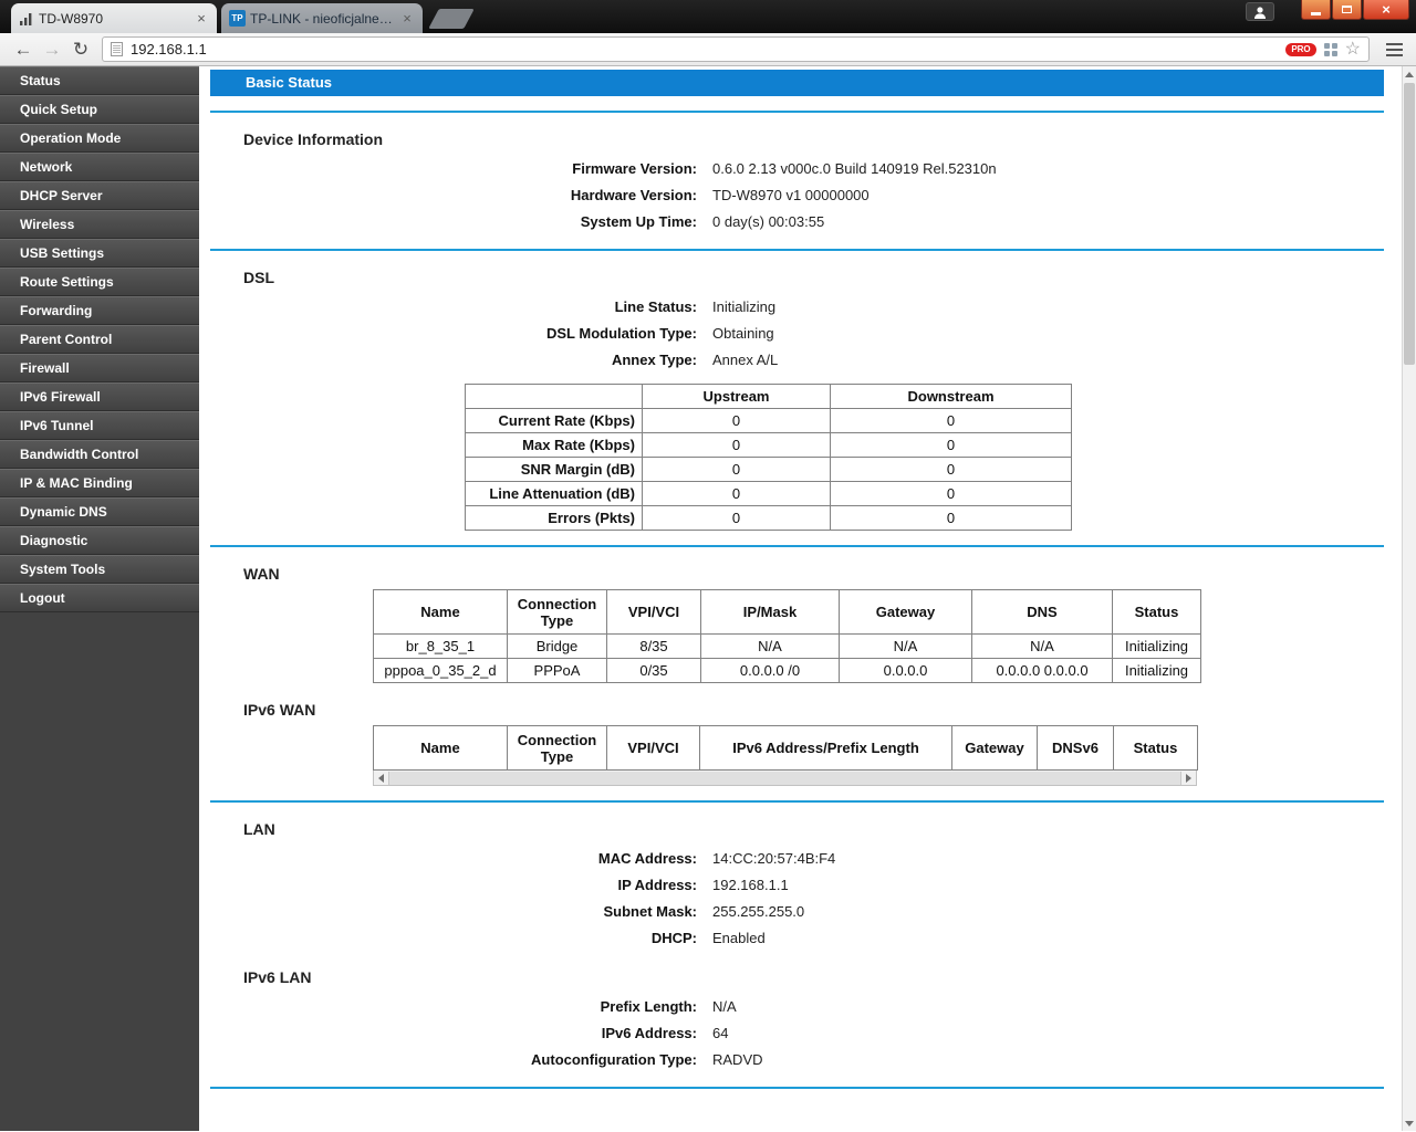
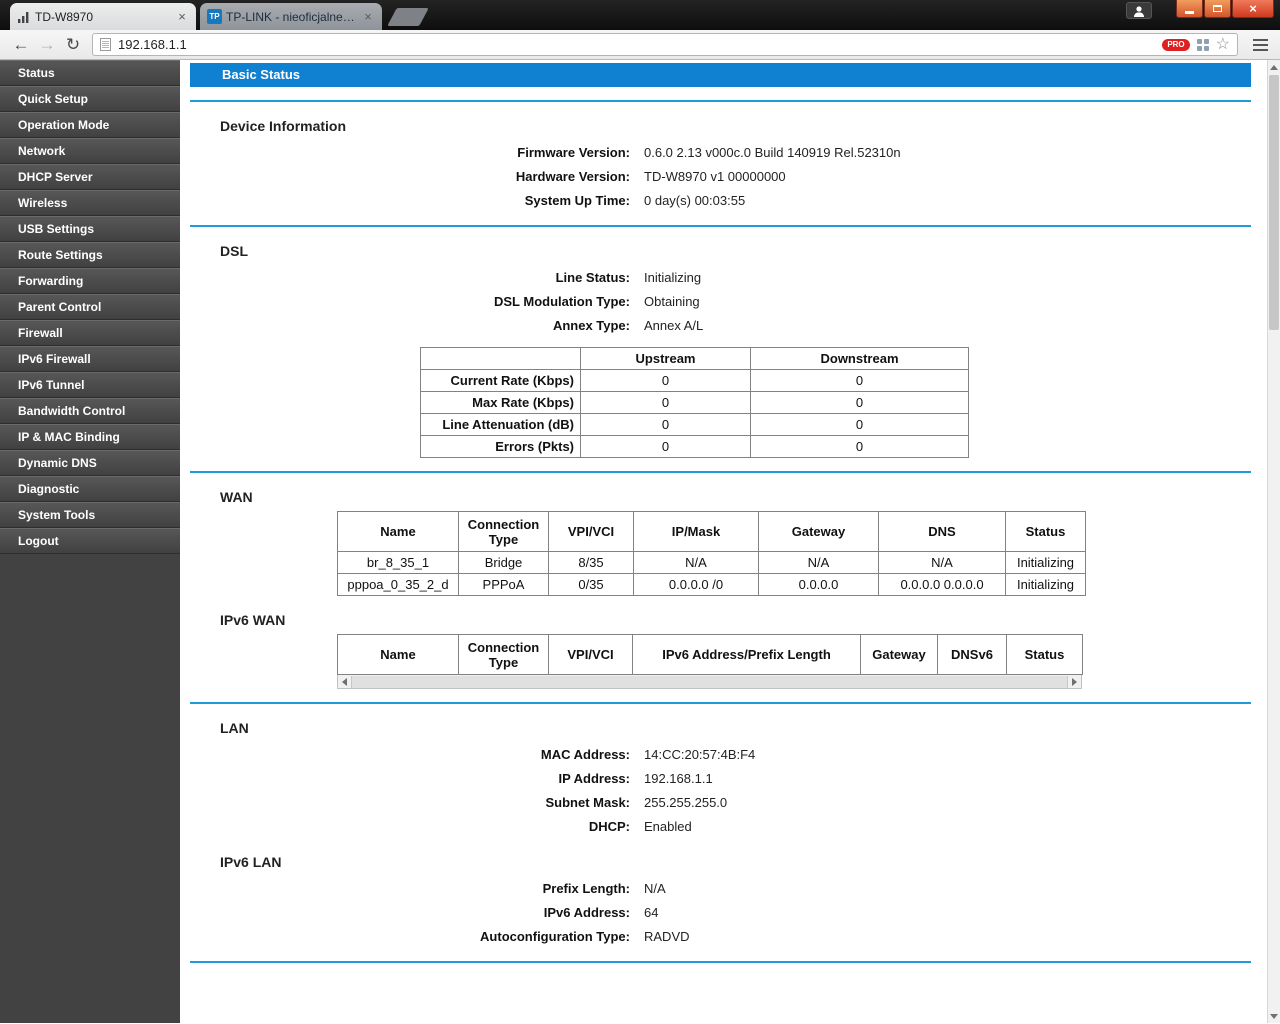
  TD-W8970
  ×
  TP
  TP-LINK - nieoficjalne po
  ×
  ×
  ←
  →
  ↻
  192.168.1.1
  PRO
  ☆
  Status
  Quick Setup
  Operation Mode
  Network
  DHCP Server
  Wireless
  USB Settings
  Route Settings
  Forwarding
  Parent Control
  Firewall
  IPv6 Firewall
  IPv6 Tunnel
  Bandwidth Control
  IP & MAC Binding
  Dynamic DNS
  Diagnostic
  System Tools
  Logout
  Basic Status
  Device Information
  Firmware Version:
  0.6.0 2.13 v000c.0 Build 140919 Rel.52310n
  Hardware Version:
  TD-W8970 v1 00000000
  System Up Time:
  0 day(s) 00:03:55
  DSL
  Line Status:
  Initializing
  DSL Modulation Type:
  Obtaining
  Annex Type:
  Annex A/L
  	Upstream	Downstream
  Current Rate (Kbps)	0	0
  Max Rate (Kbps)	0	0
- SNR Margin (dB)	0	0
  Line Attenuation (dB)	0	0
  Errors (Pkts)	0	0
  WAN
  Name	Connection Type	VPI/VCI	IP/Mask	Gateway	DNS	Status
  br_8_35_1	Bridge	8/35	N/A	N/A	N/A	Initializing
  pppoa_0_35_2_d	PPPoA	0/35	0.0.0.0 /0	0.0.0.0	0.0.0.0 0.0.0.0	Initializing
  IPv6 WAN
  Name	Connection Type	VPI/VCI	IPv6 Address/Prefix Length	Gateway	DNSv6	Status
  LAN
  MAC Address:
  14:CC:20:57:4B:F4
  IP Address:
  192.168.1.1
  Subnet Mask:
  255.255.255.0
  DHCP:
  Enabled
  IPv6 LAN
  Prefix Length:
  N/A
  IPv6 Address:
  64
  Autoconfiguration Type:
  RADVD
